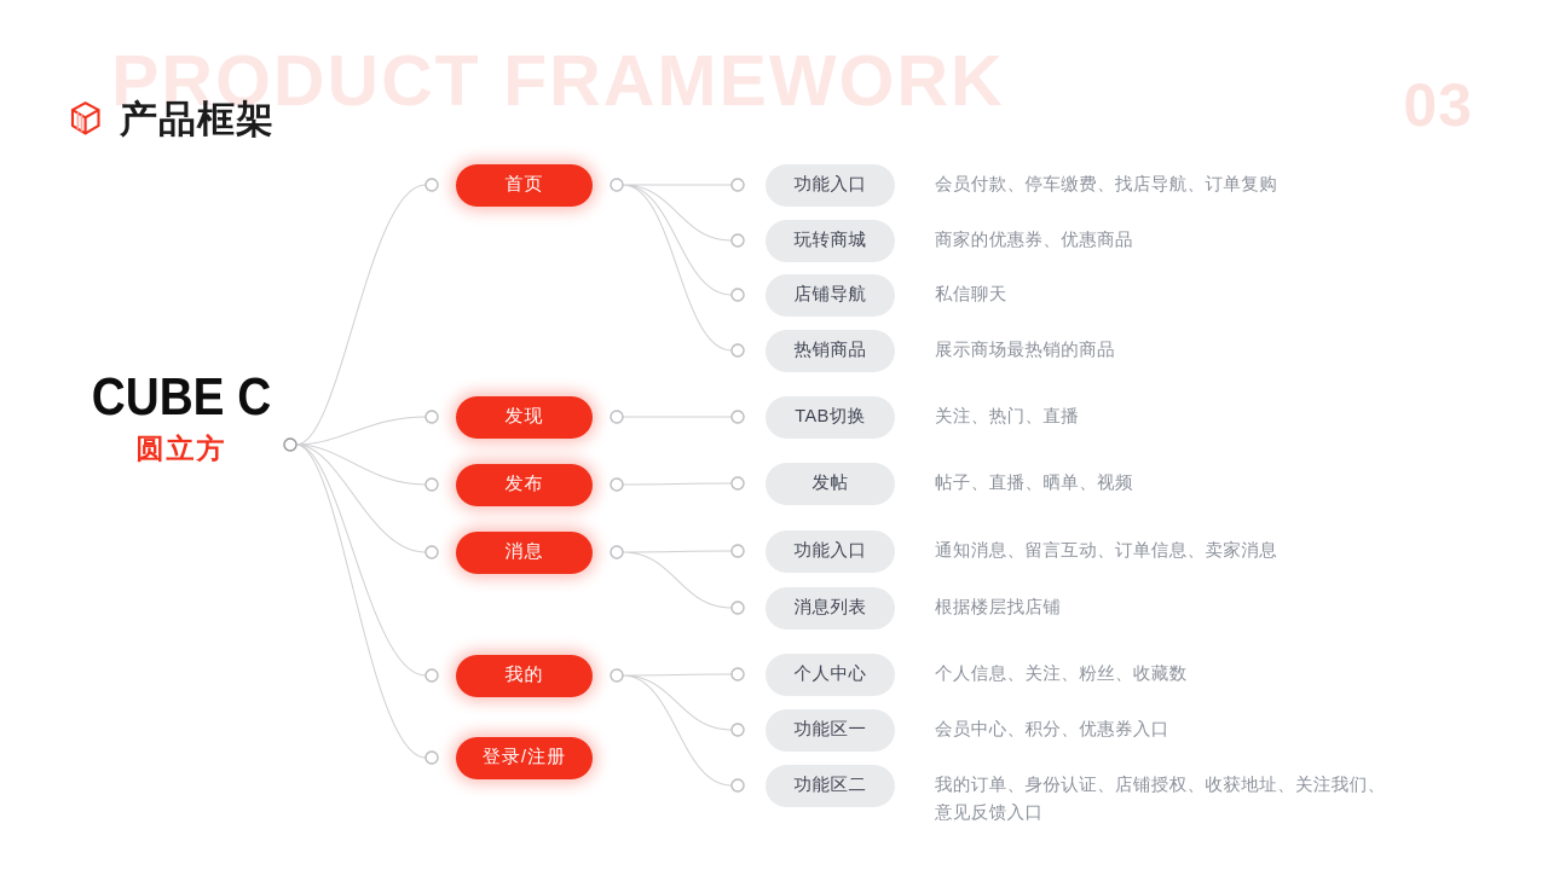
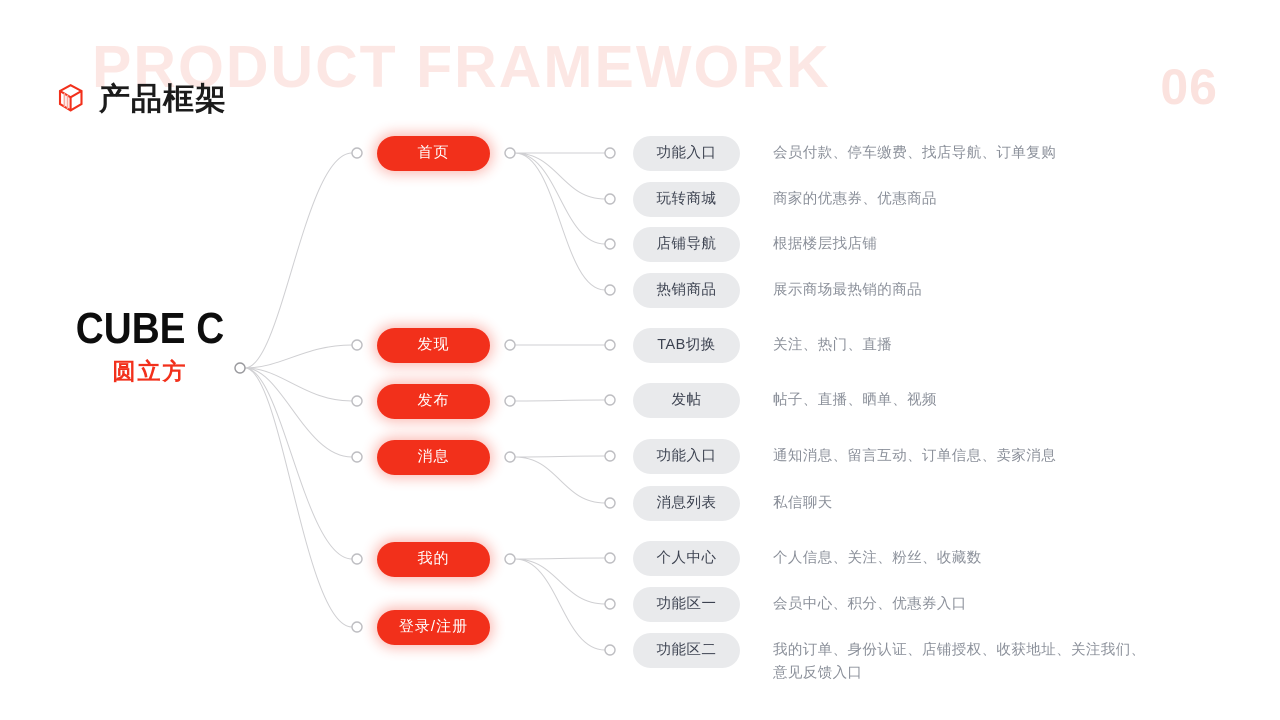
  PRODUCT FRAMEWORK
- 03
+ 06
  产品框架
  CUBE C
  圆立方
  首页
  发现
  发布
  消息
  我的
  登录/注册
  功能入口
  会员付款、停车缴费、找店导航、订单复购
  玩转商城
  商家的优惠券、优惠商品
  店铺导航
- 私信聊天
+ 根据楼层找店铺
  热销商品
  展示商场最热销的商品
  TAB切换
  关注、热门、直播
  发帖
  帖子、直播、晒单、视频
  功能入口
  通知消息、留言互动、订单信息、卖家消息
  消息列表
- 根据楼层找店铺
+ 私信聊天
  个人中心
  个人信息、关注、粉丝、收藏数
  功能区一
  会员中心、积分、优惠券入口
  功能区二
  我的订单、身份认证、店铺授权、收获地址、关注我们、
  意见反馈入口
